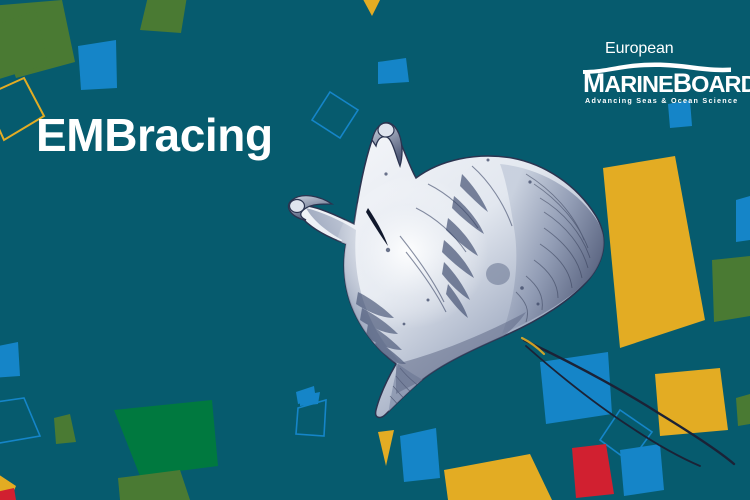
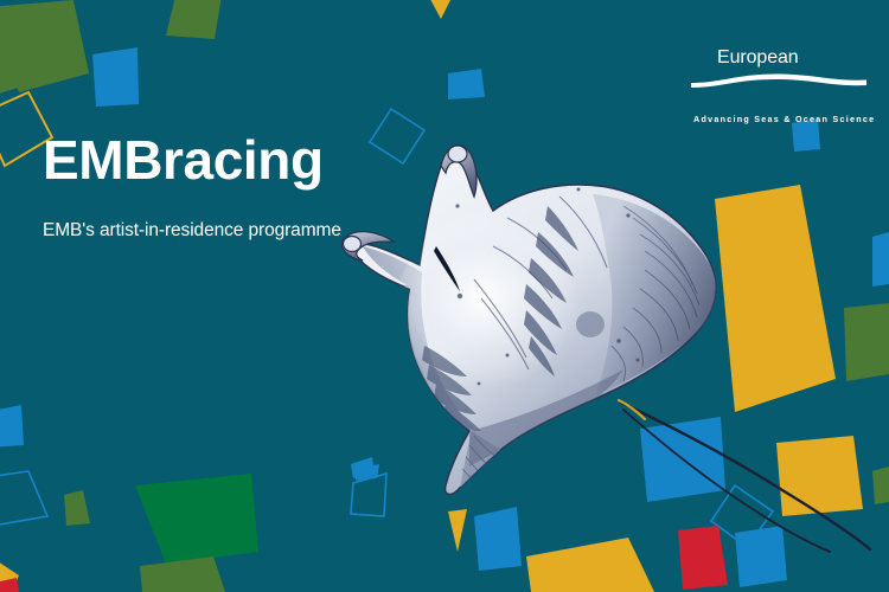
  EMBracing
+ EMB's artist-in-residence programme
  European
- MARINEBOARD
  Advancing Seas & Ocean Science
